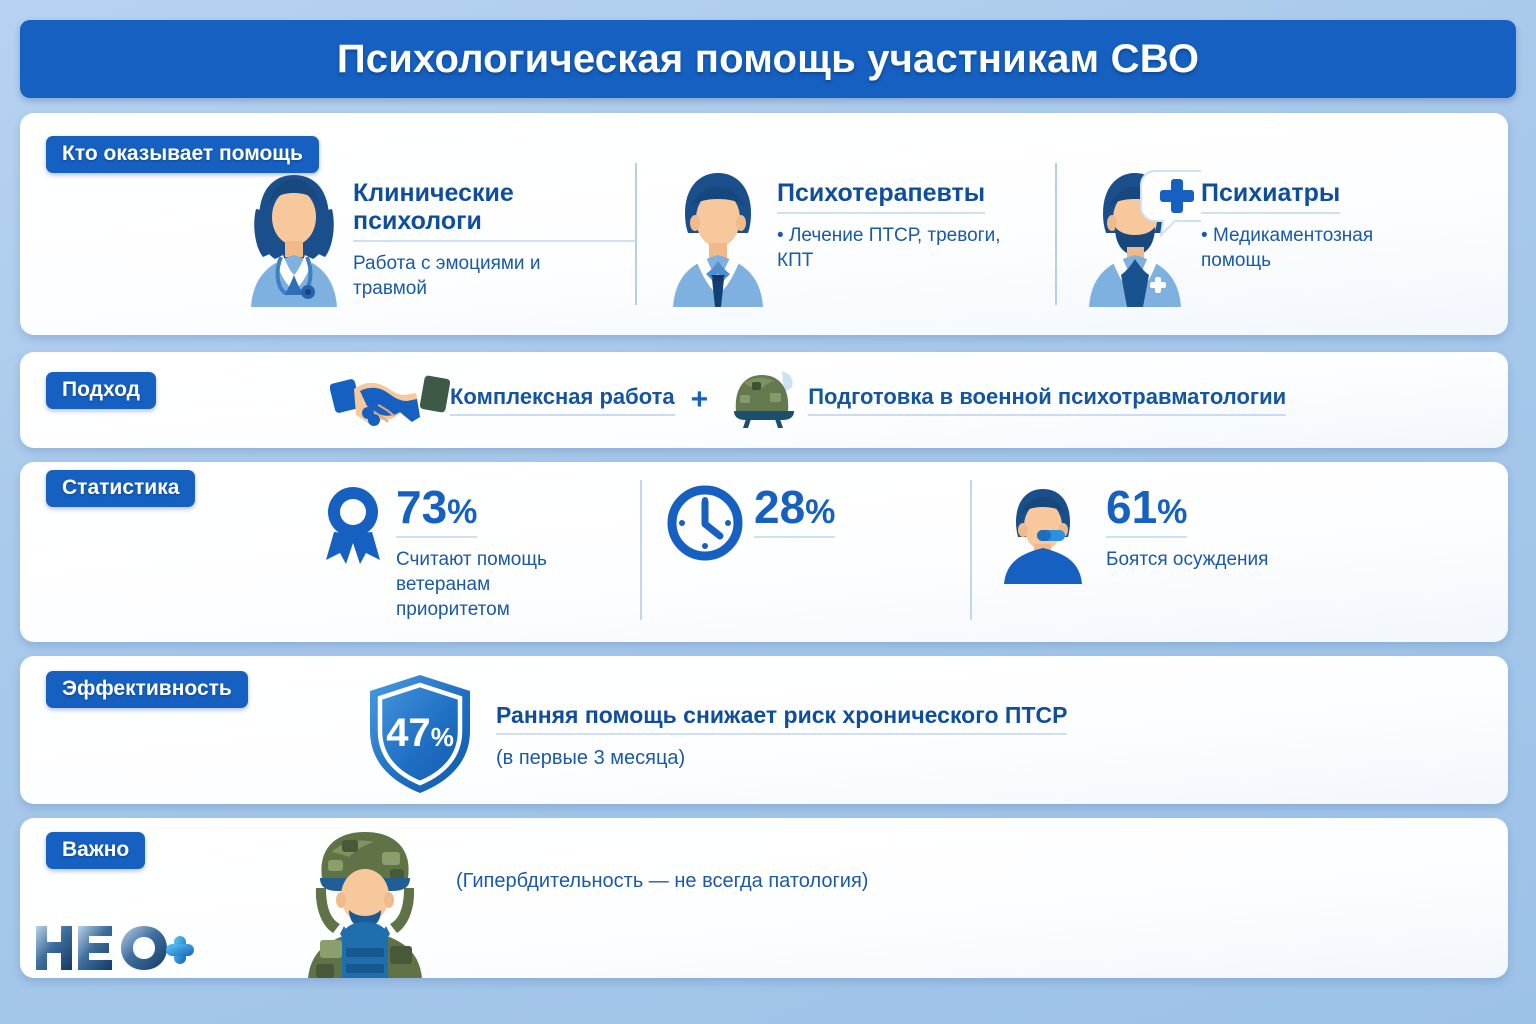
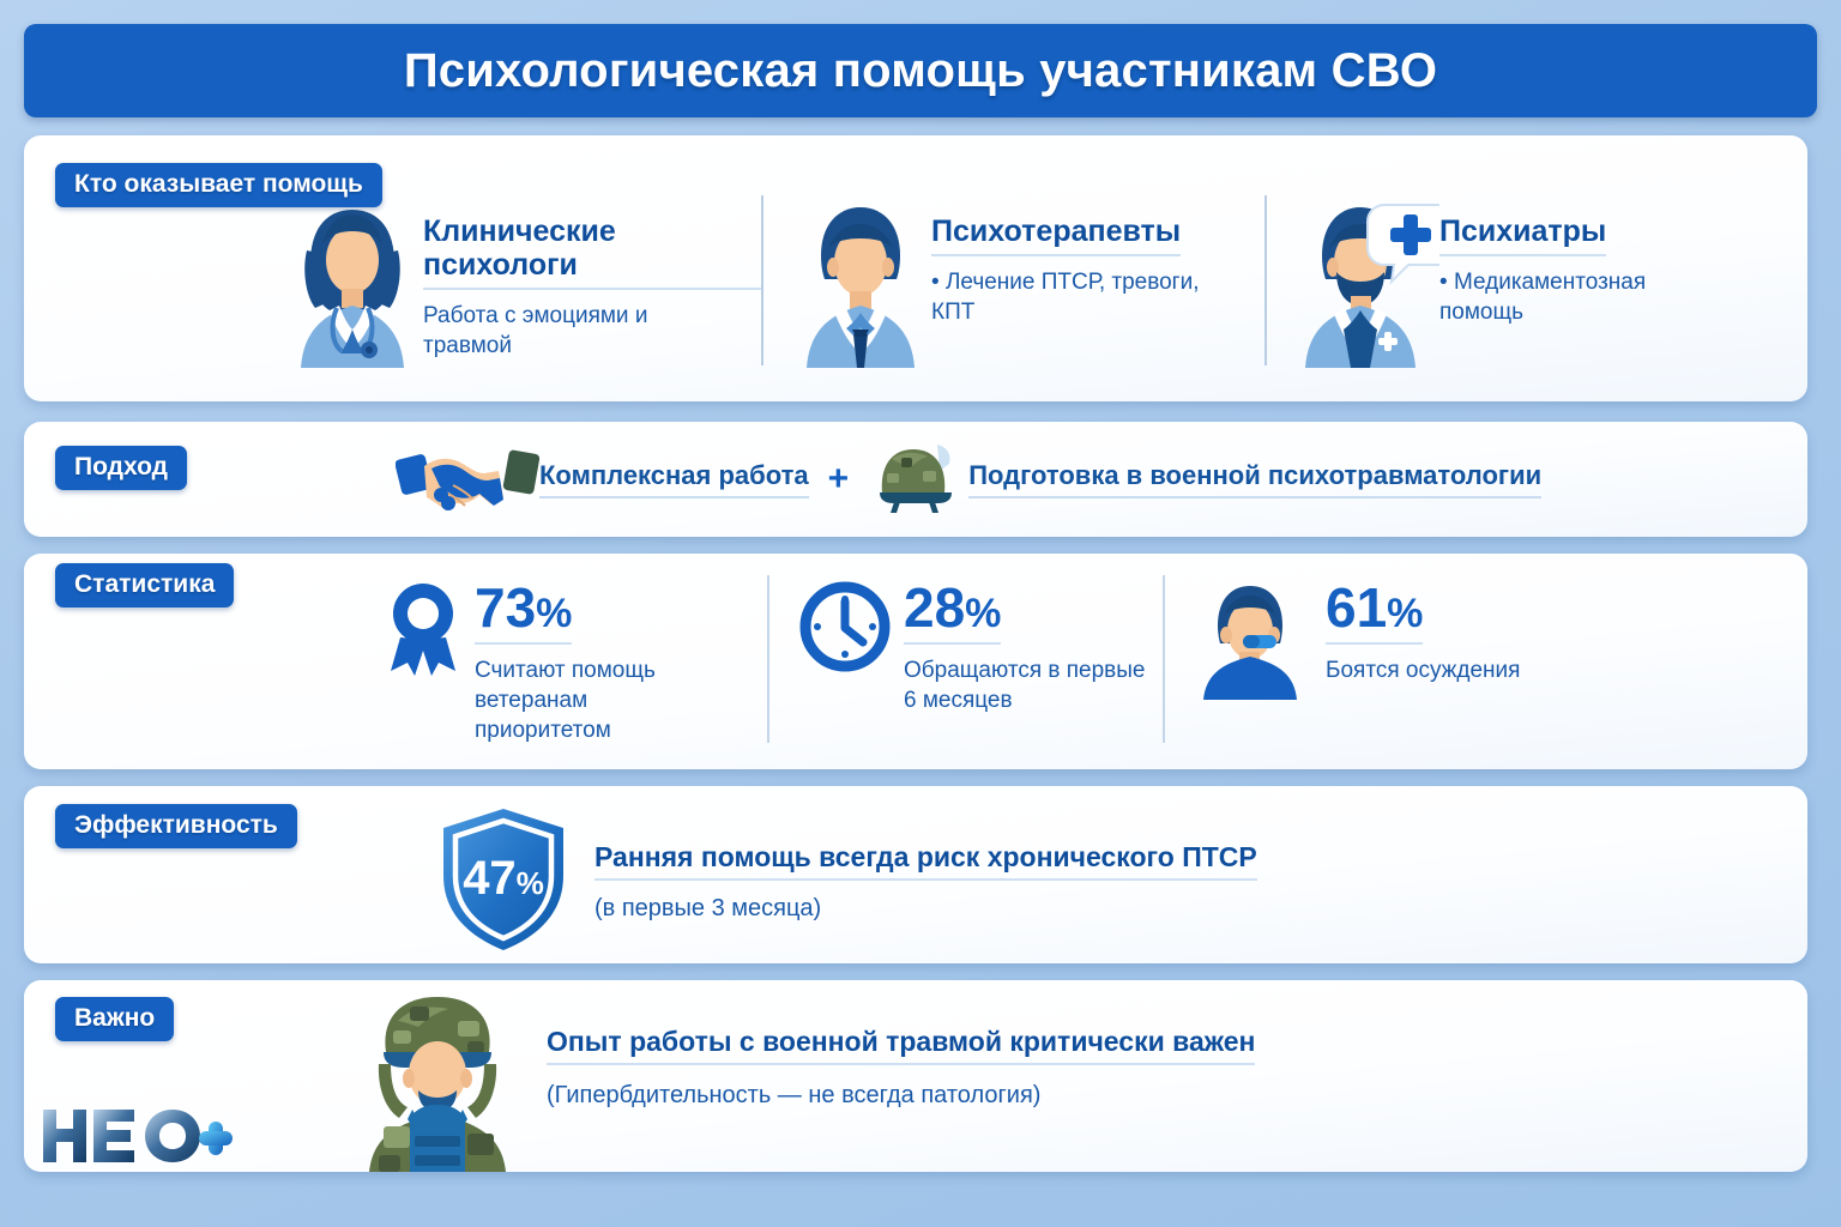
  Психологическая помощь участникам СВО
  Кто оказывает помощь
  Клинические психологи
  Работа с эмоциями и травмой
  Психотерапевты
  • Лечение ПТСР, тревоги, КПТ
  Психиатры
  • Медикаментозная помощь
  Подход
  Комплексная работа
  +
  Подготовка в военной психотравматологии
  Статистика
  73%
  Считают помощь ветеранам приоритетом
  28%
+ Обращаются в первые 6 месяцев
  61%
  Боятся осуждения
  Эффективность
  47%
- Ранняя помощь снижает риск хронического ПТСР
+ Ранняя помощь всегда риск хронического ПТСР
  (в первые 3 месяца)
  Важно
+ Опыт работы с военной травмой критически важен
  (Гипербдительность — не всегда патология)
